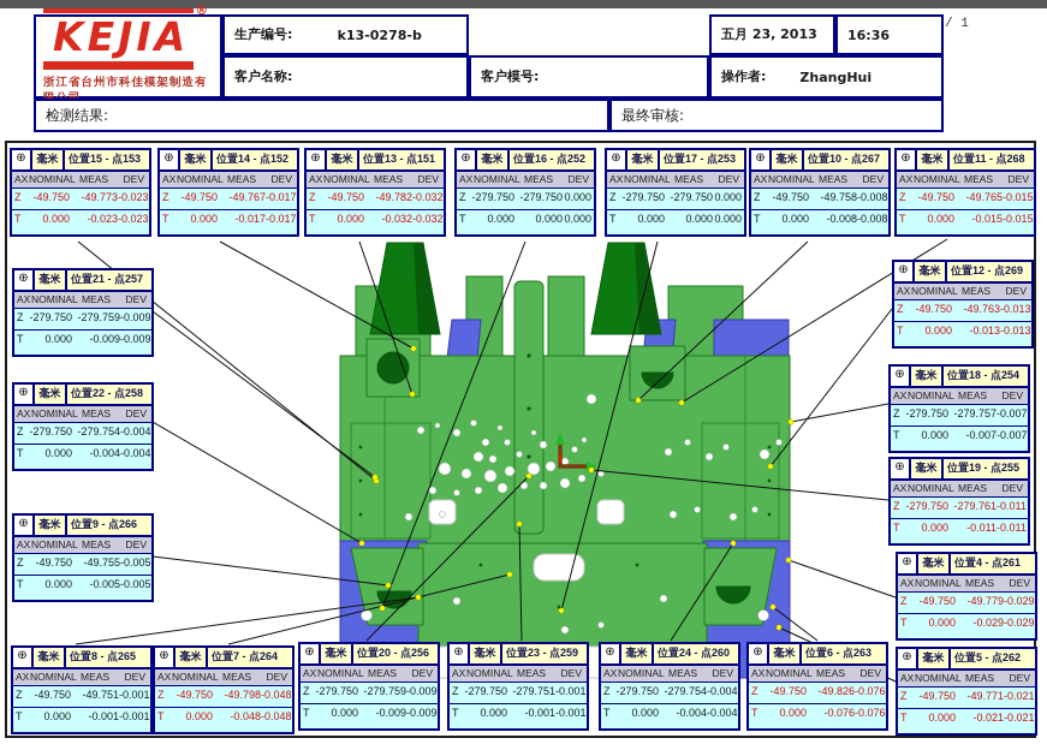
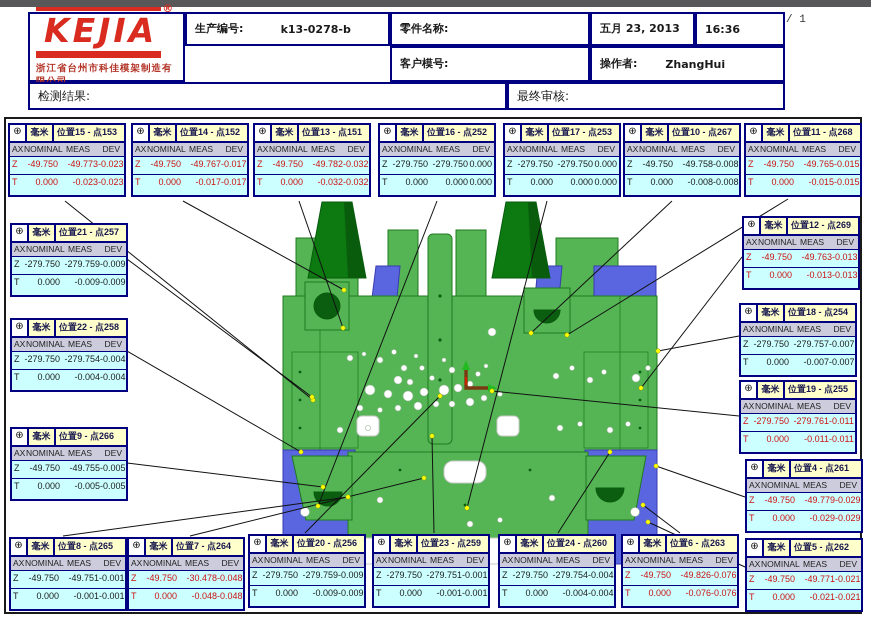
  / 1
  KEJIA
  ®
  浙江省台州市科佳模架制造有限公司
  生产编号:
  k13-0278-b
+ 零件名称:
  五月 23, 2013
  16:36
- 客户名称:
  客户模号:
  操作者:
  ZhangHui
  检测结果:
  最终审核:
  ⊕
  毫米
  位置15 - 点153
  AX
  NOMINAL
  MEAS
  DEV
  Z
  -49.750
  -49.773
  -0.023
  T
  0.000
  -0.023
  -0.023
  ⊕
  毫米
  位置14 - 点152
  AX
  NOMINAL
  MEAS
  DEV
  Z
  -49.750
  -49.767
  -0.017
  T
  0.000
  -0.017
  -0.017
  ⊕
  毫米
  位置13 - 点151
  AX
  NOMINAL
  MEAS
  DEV
  Z
  -49.750
  -49.782
  -0.032
  T
  0.000
  -0.032
  -0.032
  ⊕
  毫米
  位置16 - 点252
  AX
  NOMINAL
  MEAS
  DEV
  Z
  -279.750
  -279.750
  0.000
  T
  0.000
  0.000
  0.000
  ⊕
  毫米
  位置17 - 点253
  AX
  NOMINAL
  MEAS
  DEV
  Z
  -279.750
  -279.750
  0.000
  T
  0.000
  0.000
  0.000
  ⊕
  毫米
  位置10 - 点267
  AX
  NOMINAL
  MEAS
  DEV
  Z
  -49.750
  -49.758
  -0.008
  T
  0.000
  -0.008
  -0.008
  ⊕
  毫米
  位置11 - 点268
  AX
  NOMINAL
  MEAS
  DEV
  Z
  -49.750
  -49.765
  -0.015
  T
  0.000
  -0.015
  -0.015
  ⊕
  毫米
  位置12 - 点269
  AX
  NOMINAL
  MEAS
  DEV
  Z
  -49.750
  -49.763
  -0.013
  T
  0.000
  -0.013
  -0.013
  ⊕
  毫米
  位置18 - 点254
  AX
  NOMINAL
  MEAS
  DEV
  Z
  -279.750
  -279.757
  -0.007
  T
  0.000
  -0.007
  -0.007
  ⊕
  毫米
  位置19 - 点255
  AX
  NOMINAL
  MEAS
  DEV
  Z
  -279.750
  -279.761
  -0.011
  T
  0.000
  -0.011
  -0.011
  ⊕
  毫米
  位置4 - 点261
  AX
  NOMINAL
  MEAS
  DEV
  Z
  -49.750
  -49.779
  -0.029
  T
  0.000
  -0.029
  -0.029
  ⊕
  毫米
  位置5 - 点262
  AX
  NOMINAL
  MEAS
  DEV
  Z
  -49.750
  -49.771
  -0.021
  T
  0.000
  -0.021
  -0.021
  ⊕
  毫米
  位置21 - 点257
  AX
  NOMINAL
  MEAS
  DEV
  Z
  -279.750
  -279.759
  -0.009
  T
  0.000
  -0.009
  -0.009
  ⊕
  毫米
  位置22 - 点258
  AX
  NOMINAL
  MEAS
  DEV
  Z
  -279.750
  -279.754
  -0.004
  T
  0.000
  -0.004
  -0.004
  ⊕
  毫米
  位置9 - 点266
  AX
  NOMINAL
  MEAS
  DEV
  Z
  -49.750
  -49.755
  -0.005
  T
  0.000
  -0.005
  -0.005
  ⊕
  毫米
  位置8 - 点265
  AX
  NOMINAL
  MEAS
  DEV
  Z
  -49.750
  -49.751
  -0.001
  T
  0.000
  -0.001
  -0.001
  ⊕
  毫米
  位置7 - 点264
  AX
  NOMINAL
  MEAS
  DEV
  Z
  -49.750
- -49.798
+ -30.478
  -0.048
  T
  0.000
  -0.048
  -0.048
  ⊕
  毫米
  位置20 - 点256
  AX
  NOMINAL
  MEAS
  DEV
  Z
  -279.750
  -279.759
  -0.009
  T
  0.000
  -0.009
  -0.009
  ⊕
  毫米
  位置23 - 点259
  AX
  NOMINAL
  MEAS
  DEV
  Z
  -279.750
  -279.751
  -0.001
  T
  0.000
  -0.001
  -0.001
  ⊕
  毫米
  位置24 - 点260
  AX
  NOMINAL
  MEAS
  DEV
  Z
  -279.750
  -279.754
  -0.004
  T
  0.000
  -0.004
  -0.004
  ⊕
  毫米
  位置6 - 点263
  AX
  NOMINAL
  MEAS
  DEV
  Z
  -49.750
  -49.826
  -0.076
  T
  0.000
  -0.076
  -0.076
